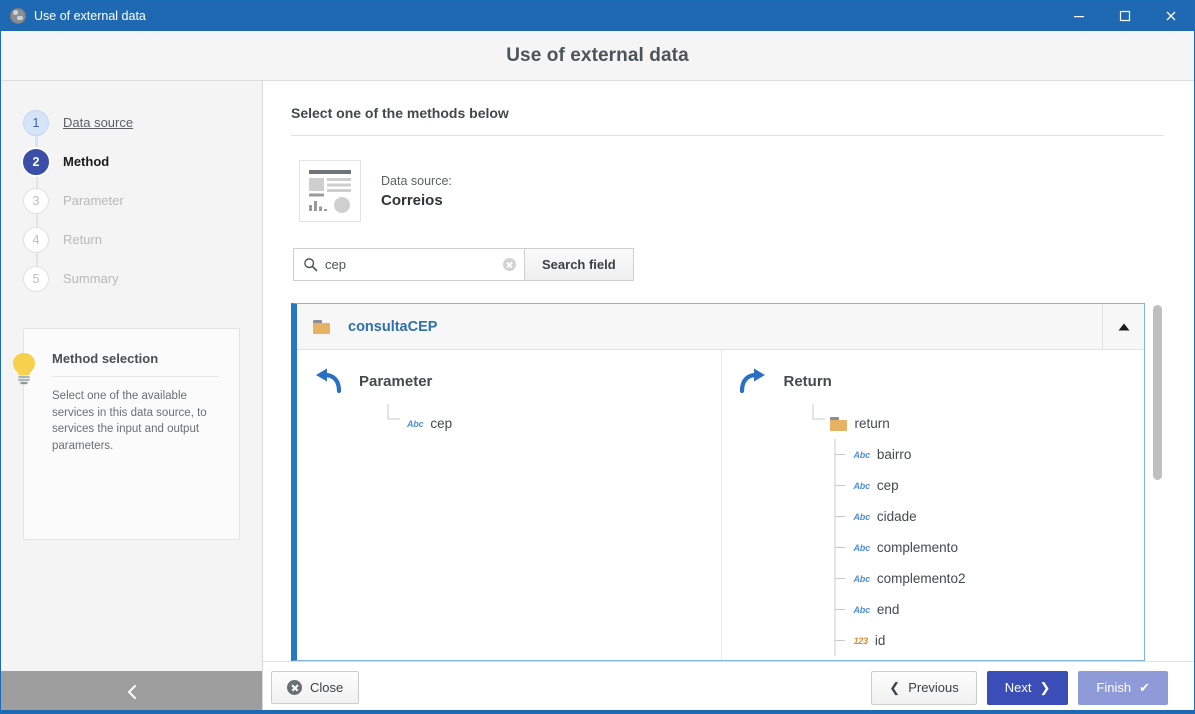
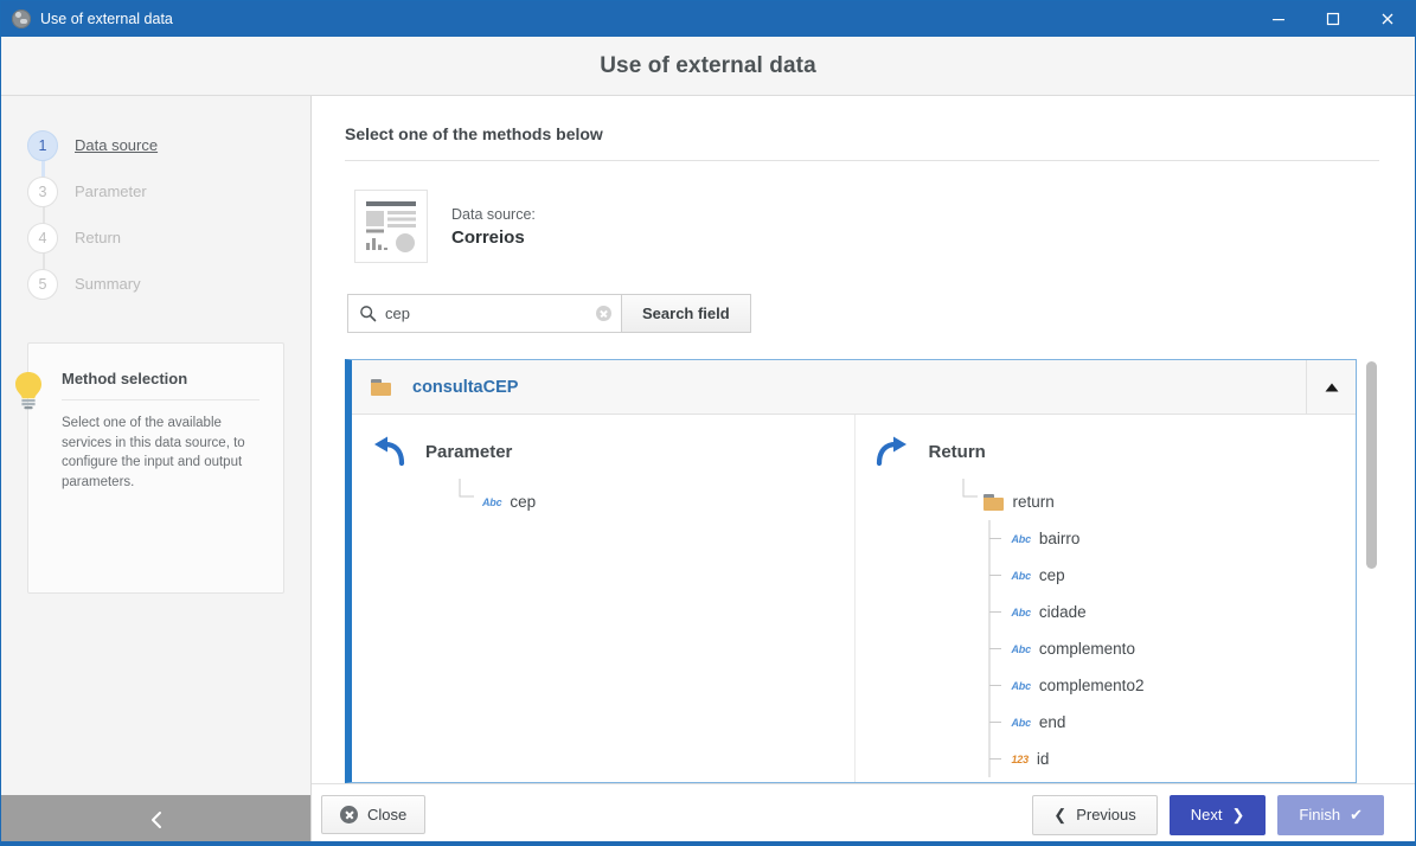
  Use of external data
  Use of external data
  1
  Data source
- 2
- Method
  3
  Parameter
  4
  Return
  5
  Summary
  Method selection
- Select one of the available services in this data source, to services the input and output parameters.
+ Select one of the available services in this data source, to configure the input and output parameters.
  Select one of the methods below
  Data source:
  Correios
  cep
  Search field
  consultaCEP
  Parameter
  Abc
  cep
  Return
  return
  Abc
  bairro
  Abc
  cep
  Abc
  cidade
  Abc
  complemento
  Abc
  complemento2
  Abc
  end
  123
  id
  Close
  ❮
  Previous
  Next
  ❯
  Finish
  ✔
